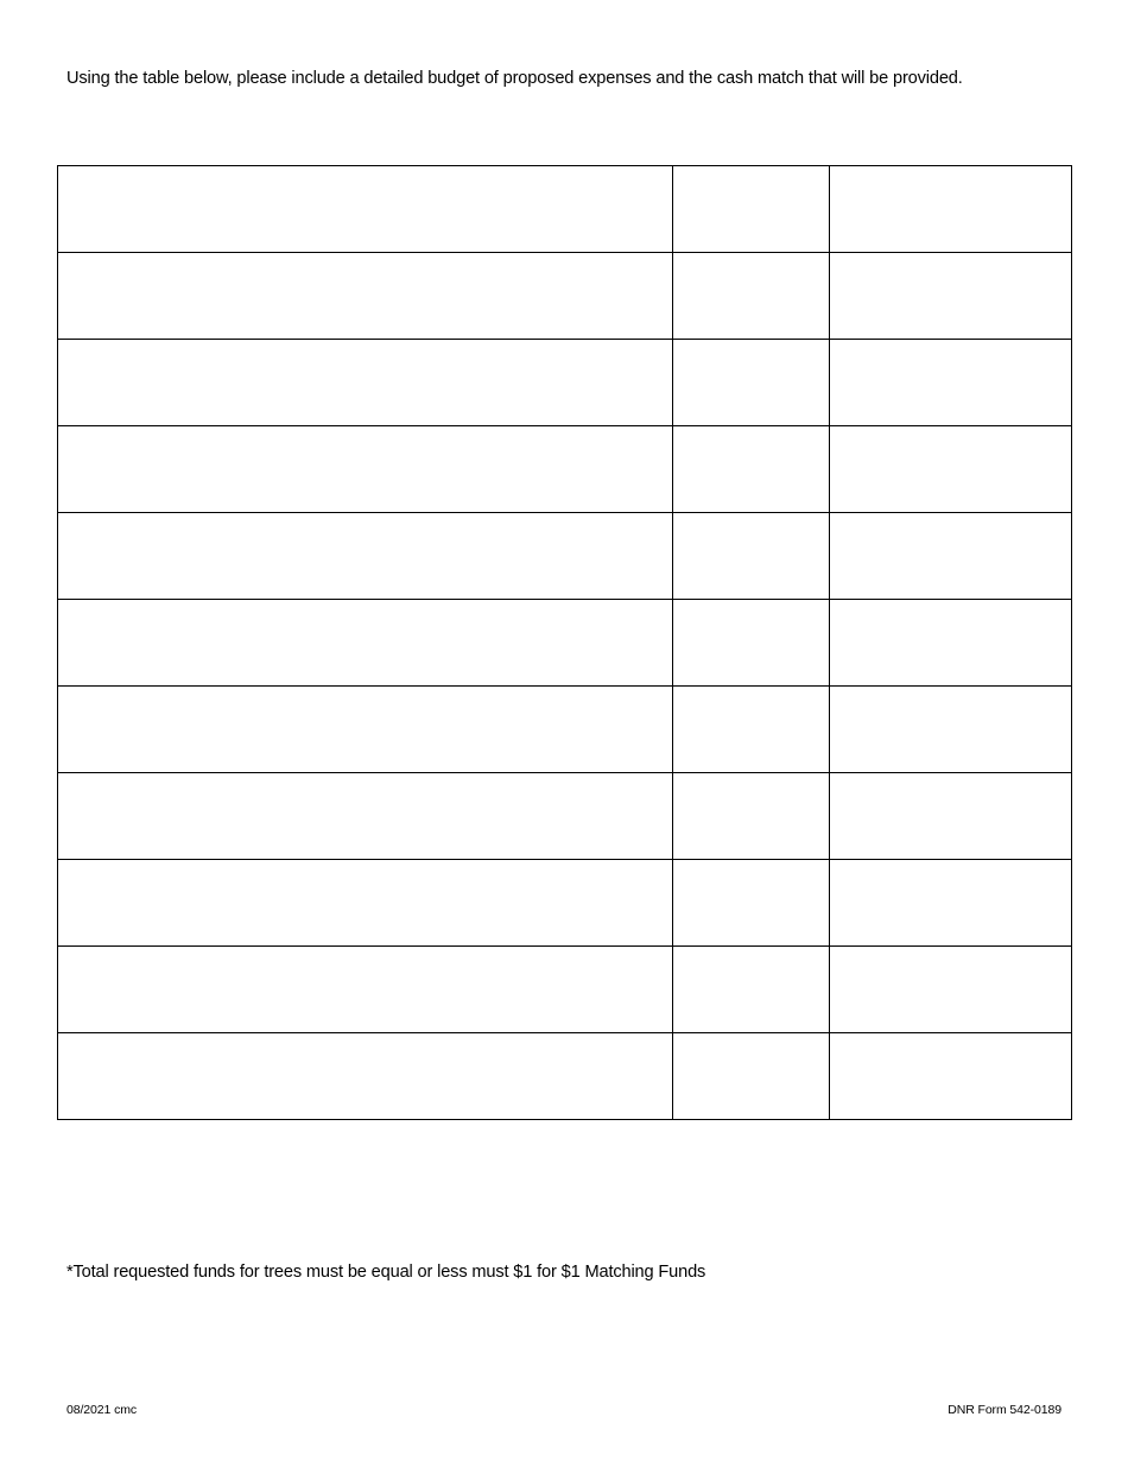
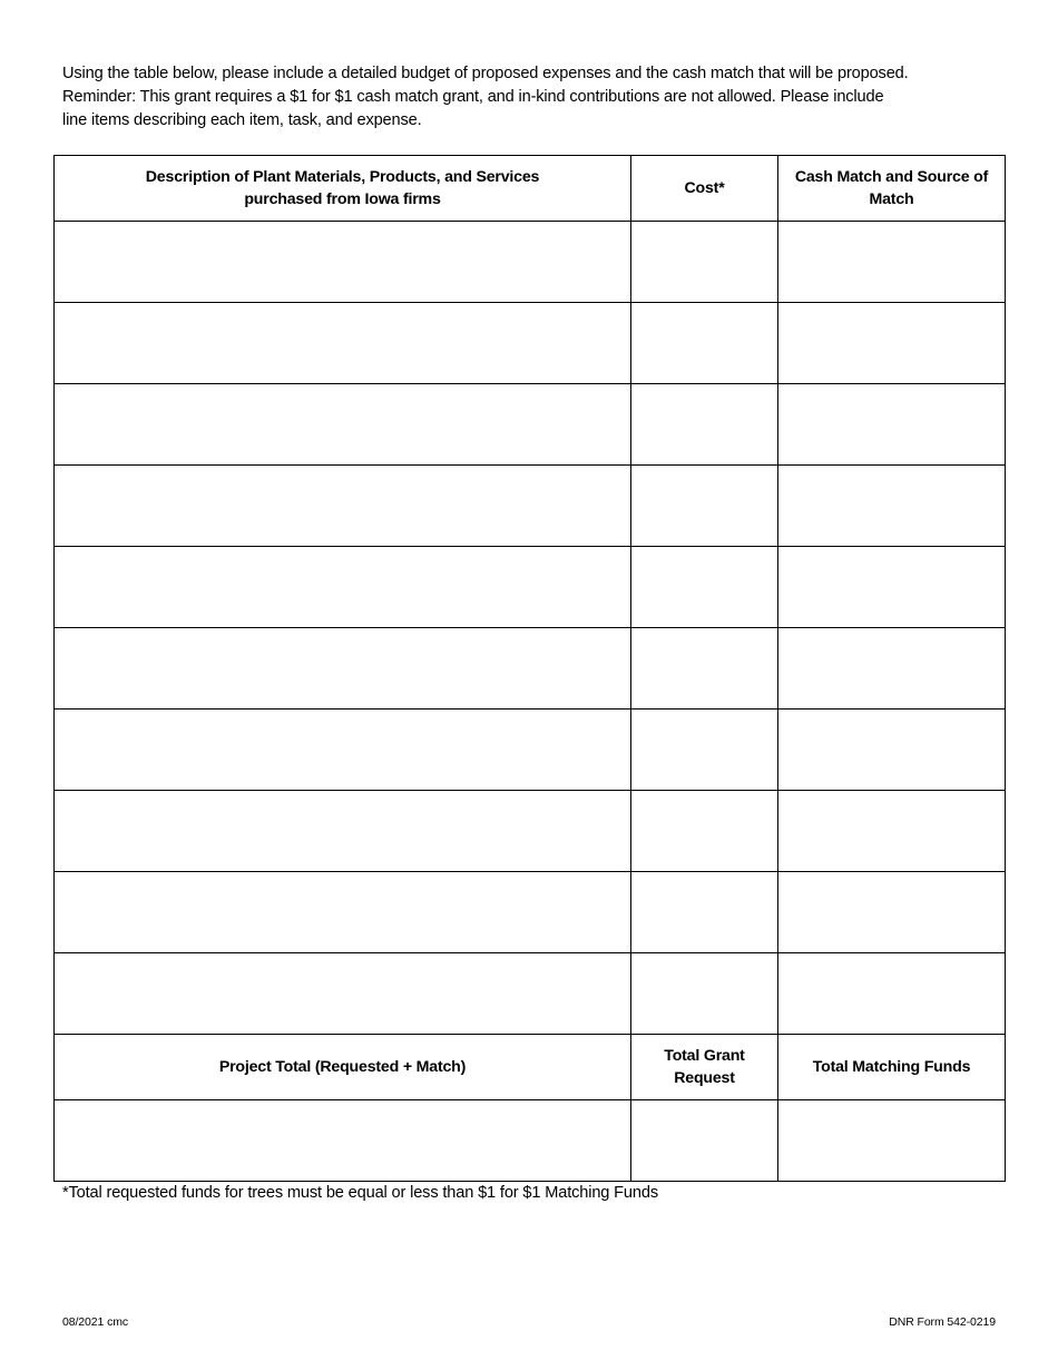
- Using the table below, please include a detailed budget of proposed expenses and the cash match that will be provided.
+ Using the table below, please include a detailed budget of proposed expenses and the cash match that will be proposed.
+ Reminder: This grant requires a $1 for $1 cash match grant, and in-kind contributions are not allowed. Please include
+ line items describing each item, task, and expense.
+ Description of Plant Materials, Products, and Services purchased from Iowa firms	Cost*	Cash Match and Source of Match
+ Project Total (Requested + Match)	Total Grant Request	Total Matching Funds
- *Total requested funds for trees must be equal or less must $1 for $1 Matching Funds
+ *Total requested funds for trees must be equal or less than $1 for $1 Matching Funds
  08/2021 cmc
- DNR Form 542-0189
+ DNR Form 542-0219
